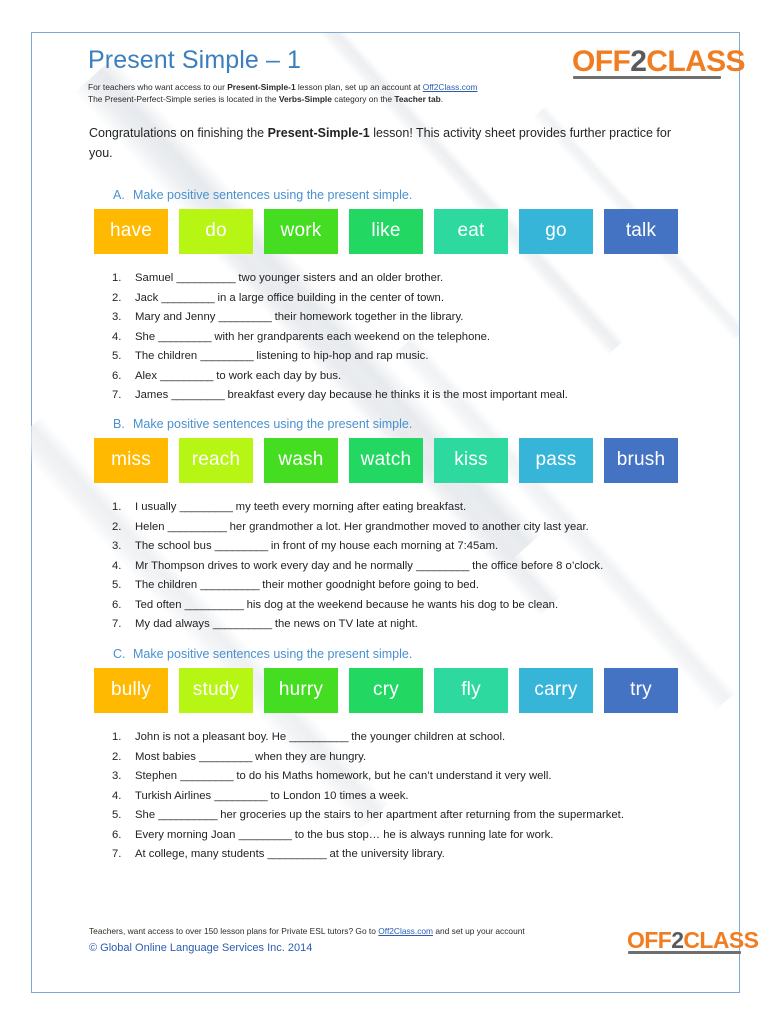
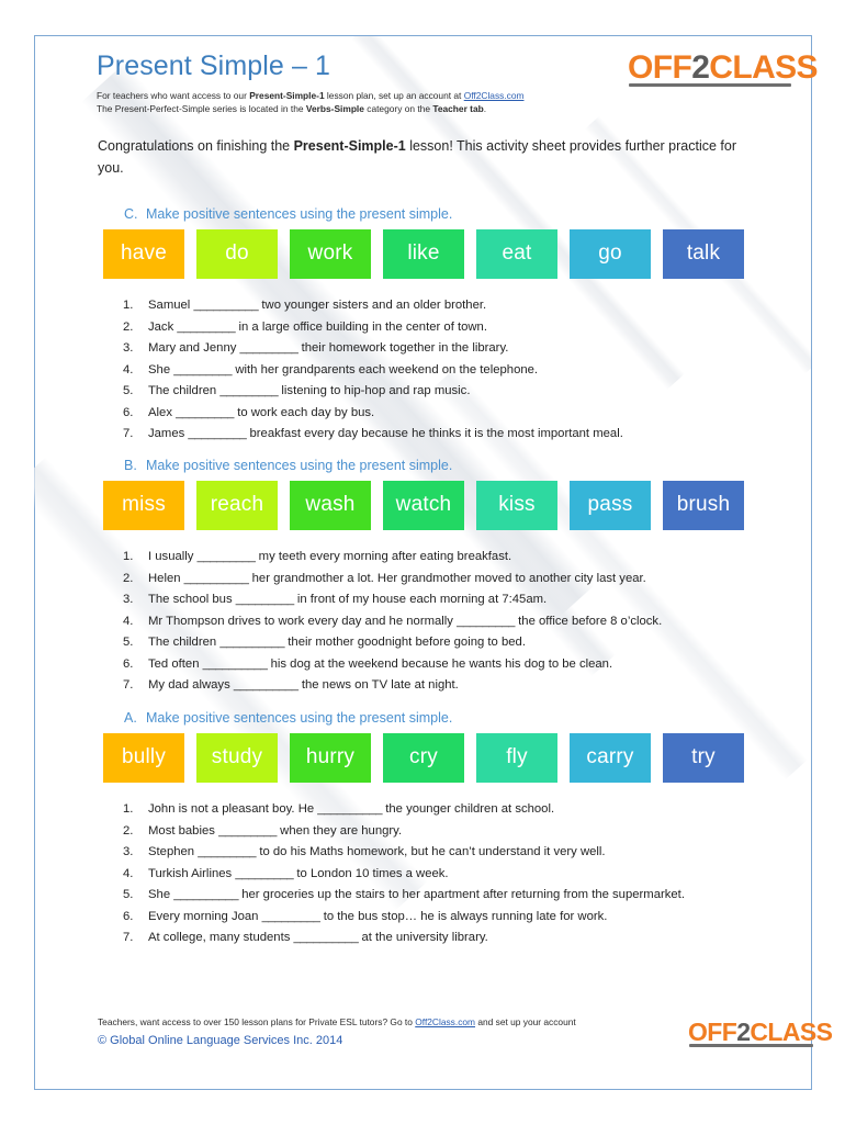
  Present Simple – 1
  For teachers who want access to our Present-Simple-1 lesson plan, set up an account at Off2Class.com
  The Present-Perfect-Simple series is located in the Verbs-Simple category on the Teacher tab.
  OFF2CLASS
  Congratulations on finishing the Present-Simple-1 lesson! This activity sheet provides further practice for you.
- A. Make positive sentences using the present simple.
+ C. Make positive sentences using the present simple.
  have
  do
  work
  like
  eat
  go
  talk
  1.
  Samuel __________ two younger sisters and an older brother.
  2.
  Jack _________ in a large office building in the center of town.
  3.
  Mary and Jenny _________ their homework together in the library.
  4.
  She _________ with her grandparents each weekend on the telephone.
  5.
  The children _________ listening to hip-hop and rap music.
  6.
  Alex _________ to work each day by bus.
  7.
  James _________ breakfast every day because he thinks it is the most important meal.
  B. Make positive sentences using the present simple.
  miss
  reach
  wash
  watch
  kiss
  pass
  brush
  1.
  I usually _________ my teeth every morning after eating breakfast.
  2.
  Helen __________ her grandmother a lot. Her grandmother moved to another city last year.
  3.
  The school bus _________ in front of my house each morning at 7:45am.
  4.
  Mr Thompson drives to work every day and he normally _________ the office before 8 o’clock.
  5.
  The children __________ their mother goodnight before going to bed.
  6.
  Ted often __________ his dog at the weekend because he wants his dog to be clean.
  7.
  My dad always __________ the news on TV late at night.
- C. Make positive sentences using the present simple.
+ A. Make positive sentences using the present simple.
  bully
  study
  hurry
  cry
  fly
  carry
  try
  1.
  John is not a pleasant boy. He __________ the younger children at school.
  2.
  Most babies _________ when they are hungry.
  3.
  Stephen _________ to do his Maths homework, but he can’t understand it very well.
  4.
  Turkish Airlines _________ to London 10 times a week.
  5.
  She __________ her groceries up the stairs to her apartment after returning from the supermarket.
  6.
  Every morning Joan _________ to the bus stop… he is always running late for work.
  7.
  At college, many students __________ at the university library.
  Teachers, want access to over 150 lesson plans for Private ESL tutors? Go to Off2Class.com and set up your account
  © Global Online Language Services Inc. 2014
  OFF2CLASS
